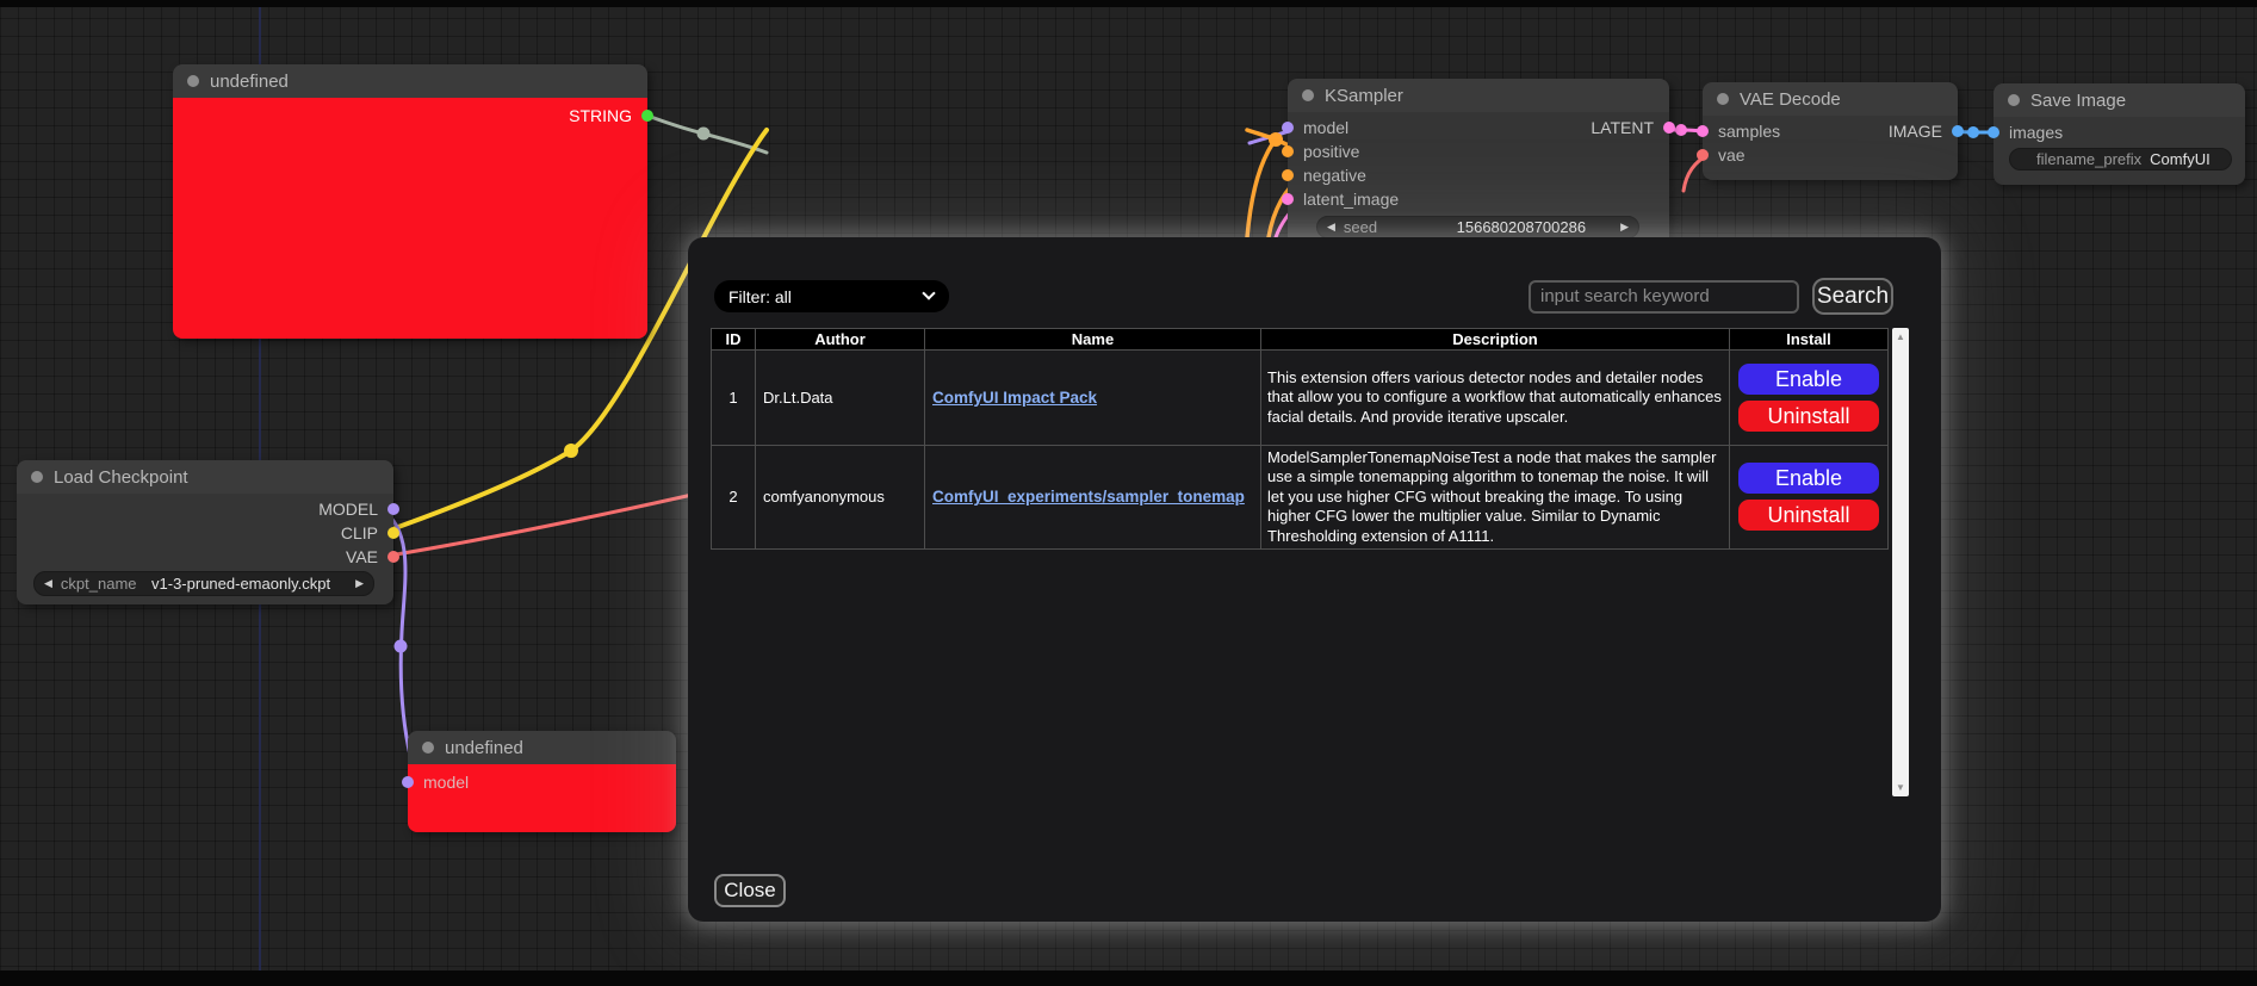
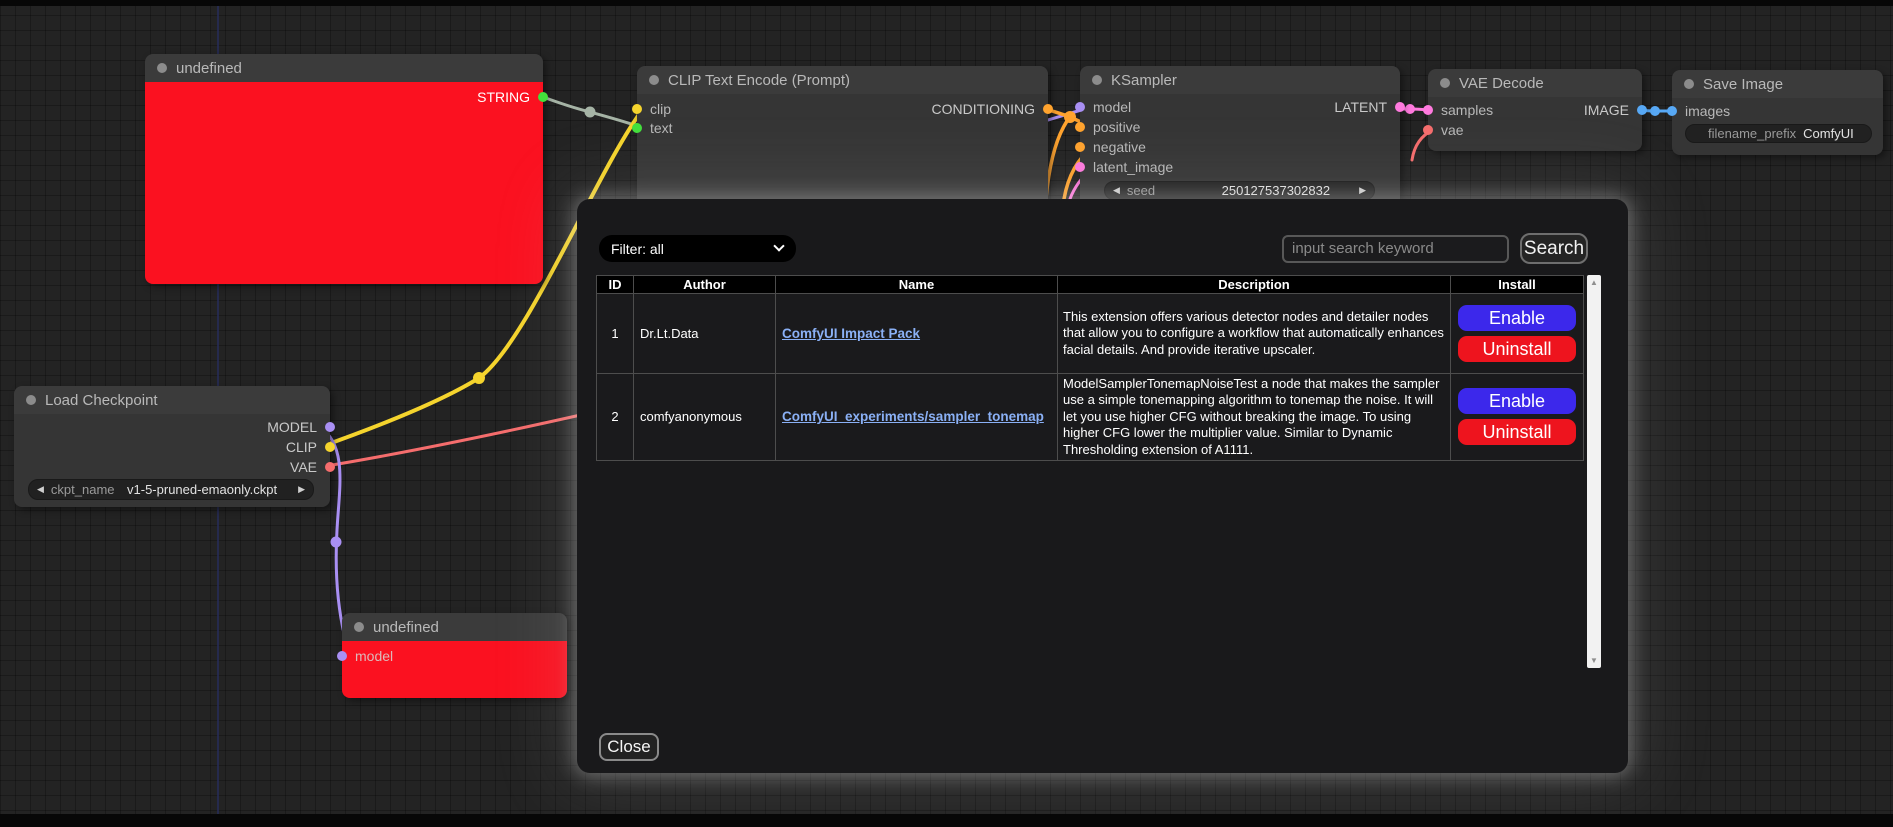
  undefined
  STRING
+ CLIP Text Encode (Prompt)
+ clip
+ text
+ CONDITIONING
  KSampler
  model
  positive
  negative
  latent_image
  LATENT
  ◀
  seed
- 156680208700286
+ 250127537302832
  ▶
  VAE Decode
  samples
  vae
  IMAGE
  Save Image
  images
  filename_prefix
  ComfyUI
  Load Checkpoint
  MODEL
  CLIP
  VAE
  ◀
  ckpt_name
- v1-3-pruned-emaonly.ckpt
+ v1-5-pruned-emaonly.ckpt
  ▶
  undefined
  model
  Filter: all
  input search keyword
  Search
  ID	Author	Name	Description	Install
  1	Dr.Lt.Data	ComfyUI Impact Pack	This extension offers various detector nodes and detailer nodes that allow you to configure a workflow that automatically enhances facial details. And provide iterative upscaler.	Enable Uninstall
  2	comfyanonymous	ComfyUI_experiments/sampler_tonemap	ModelSamplerTonemapNoiseTest a node that makes the sampler use a simple tonemapping algorithm to tonemap the noise. It will let you use higher CFG without breaking the image. To using higher CFG lower the multiplier value. Similar to Dynamic Thresholding extension of A1111.	Enable Uninstall
  ▲
  ▼
  Close
